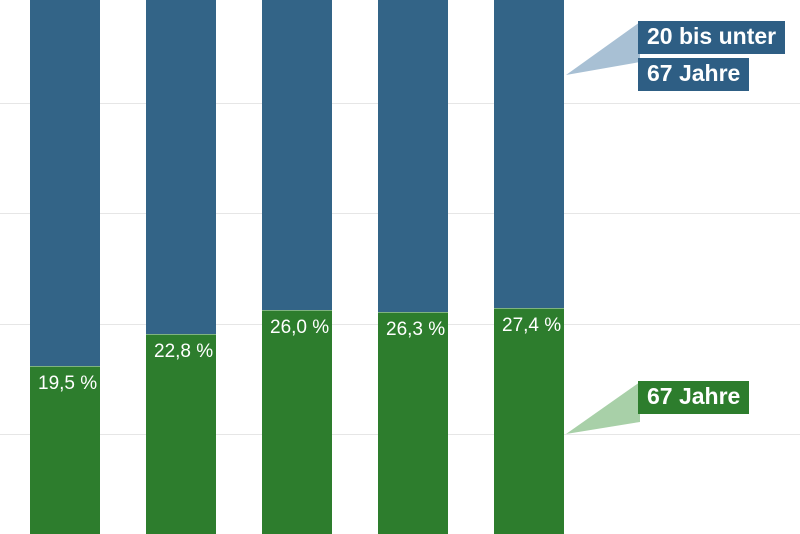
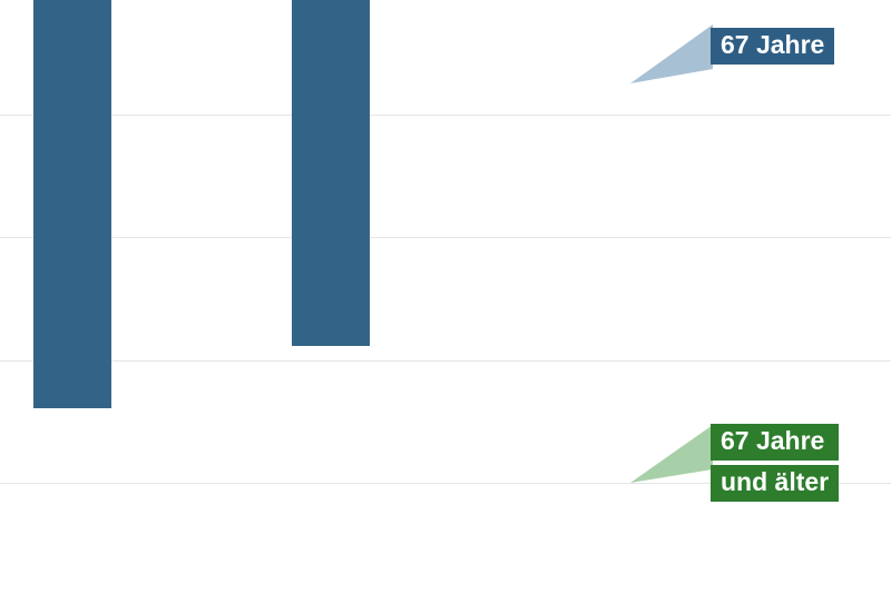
- 19,5 %
- 22,8 %
- 26,0 %
- 26,3 %
- 27,4 %
- 20 bis unter
  67 Jahre
  67 Jahre
+ und älter
